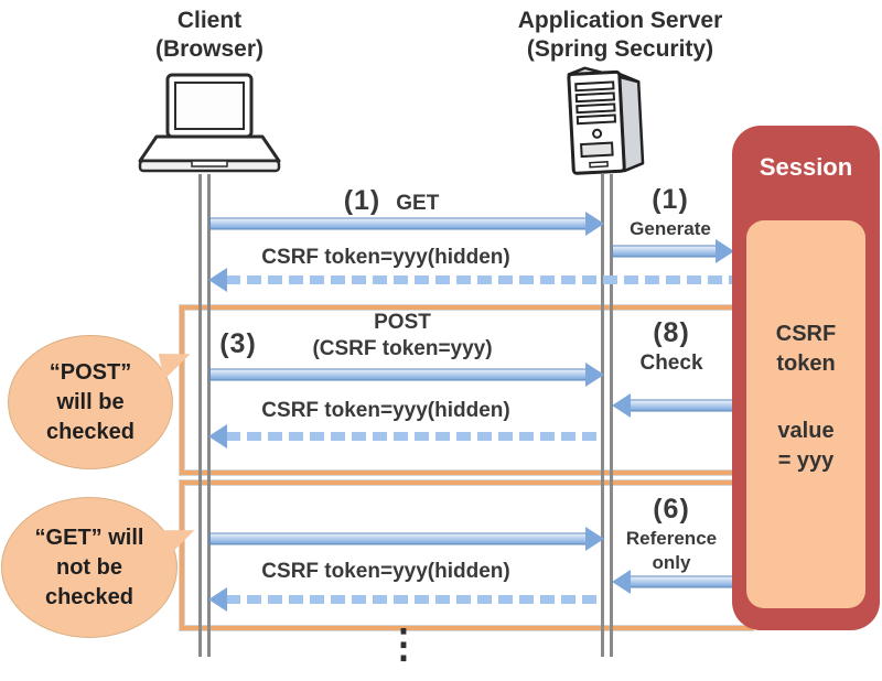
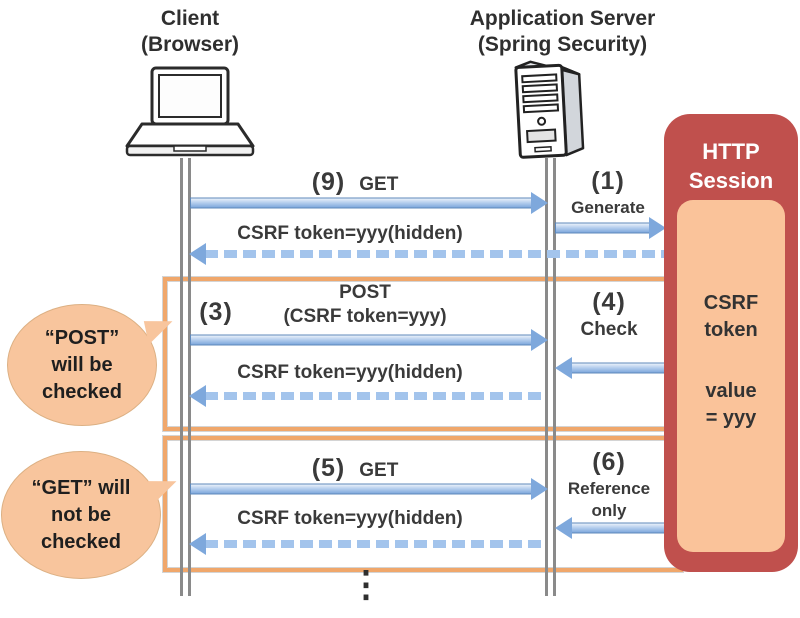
  Client
  (Browser)
  Application Server
  (Spring Security)
+ HTTP
  Session
  CSRF token
  value
  = yyy
- (1) GET
+ (9) GET
  (1)
  Generate
  CSRF token=yyy(hidden)
  (3)
  POST
  (CSRF token=yyy)
- (8)
+ (4)
  Check
  CSRF token=yyy(hidden)
+ (5) GET
  (6)
  Reference
  only
  CSRF token=yyy(hidden)
  “POST”
  will be
  checked
  “GET” will
  not be
  checked
  ⋮
